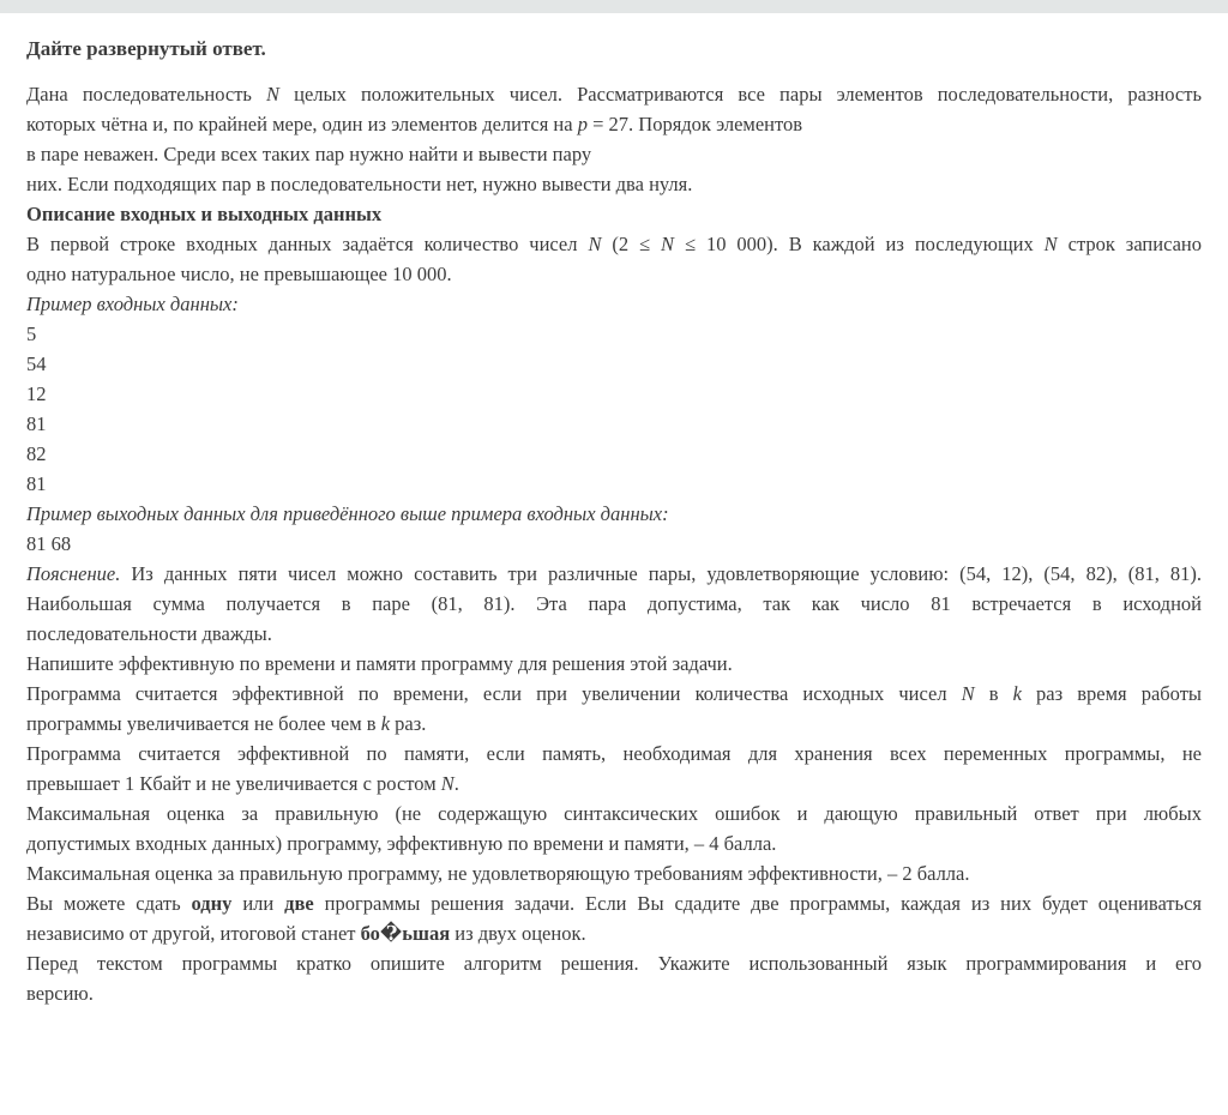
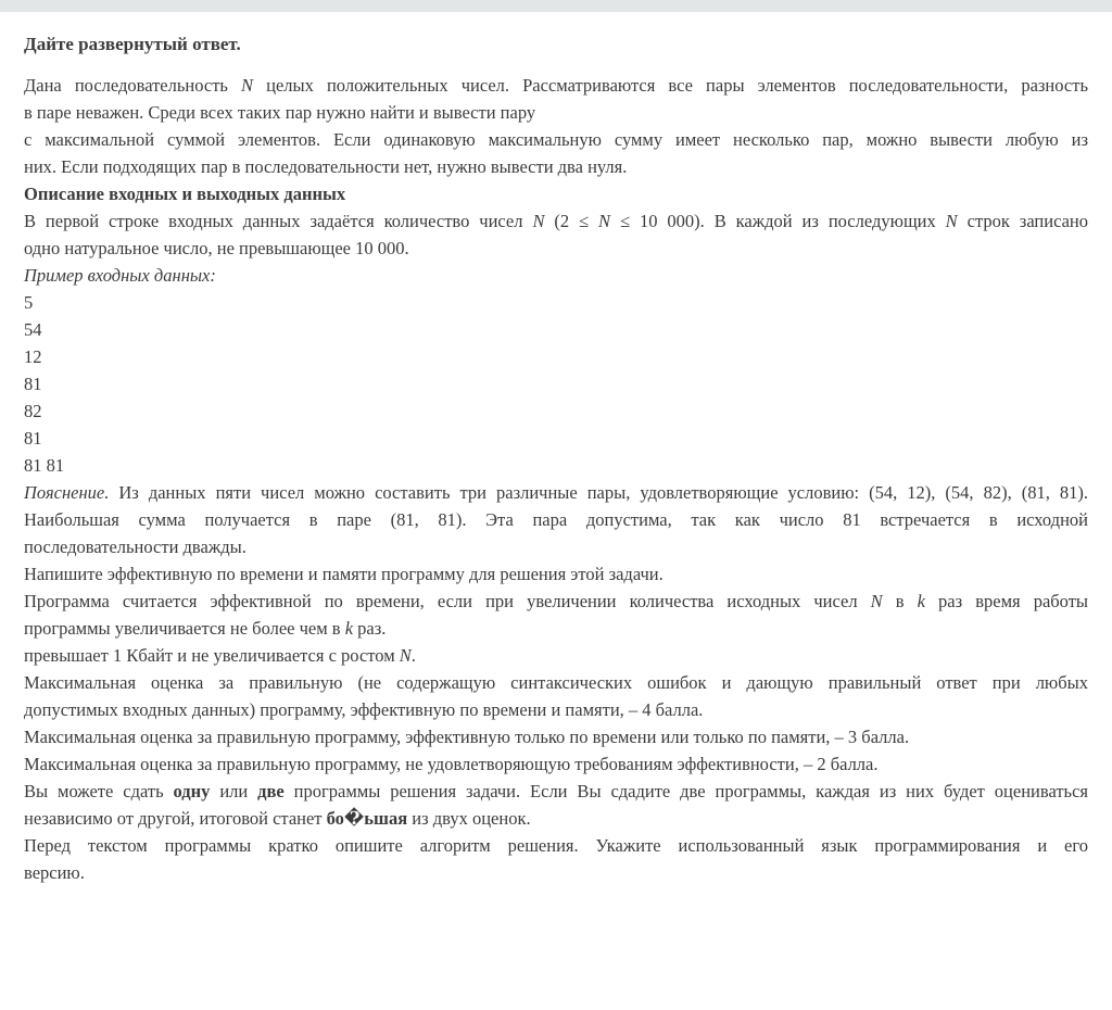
  Дайте развернутый ответ.
  Дана последовательность N целых положительных чисел. Рассматриваются все пары элементов последовательности, разность
- которых чётна и, по крайней мере, один из элементов делится на p = 27. Порядок элементов
  в паре неважен. Среди всех таких пар нужно найти и вывести пару
+ с максимальной суммой элементов. Если одинаковую максимальную сумму имеет несколько пар, можно вывести любую из
  них. Если подходящих пар в последовательности нет, нужно вывести два нуля.
  Описание входных и выходных данных
  В первой строке входных данных задаётся количество чисел N (2 ≤ N ≤ 10 000). В каждой из последующих N строк записано
  одно натуральное число, не превышающее 10 000.
  Пример входных данных:
  5
  54
  12
  81
  82
  81
- Пример выходных данных для приведённого выше примера входных данных:
- 81 68
+ 81 81
  Пояснение. Из данных пяти чисел можно составить три различные пары, удовлетворяющие условию: (54, 12), (54, 82), (81, 81).
  Наибольшая сумма получается в паре (81, 81). Эта пара допустима, так как число 81 встречается в исходной
  последовательности дважды.
  Напишите эффективную по времени и памяти программу для решения этой задачи.
  Программа считается эффективной по времени, если при увеличении количества исходных чисел N в k раз время работы
  программы увеличивается не более чем в k раз.
- Программа считается эффективной по памяти, если память, необходимая для хранения всех переменных программы, не
  превышает 1 Кбайт и не увеличивается с ростом N.
  Максимальная оценка за правильную (не содержащую синтаксических ошибок и дающую правильный ответ при любых
  допустимых входных данных) программу, эффективную по времени и памяти, – 4 балла.
+ Максимальная оценка за правильную программу, эффективную только по времени или только по памяти, – 3 балла.
  Максимальная оценка за правильную программу, не удовлетворяющую требованиям эффективности, – 2 балла.
  Вы можете сдать одну или две программы решения задачи. Если Вы сдадите две программы, каждая из них будет оцениваться
  независимо от другой, итоговой станет бо�ьшая из двух оценок.
  Перед текстом программы кратко опишите алгоритм решения. Укажите использованный язык программирования и его
  версию.
